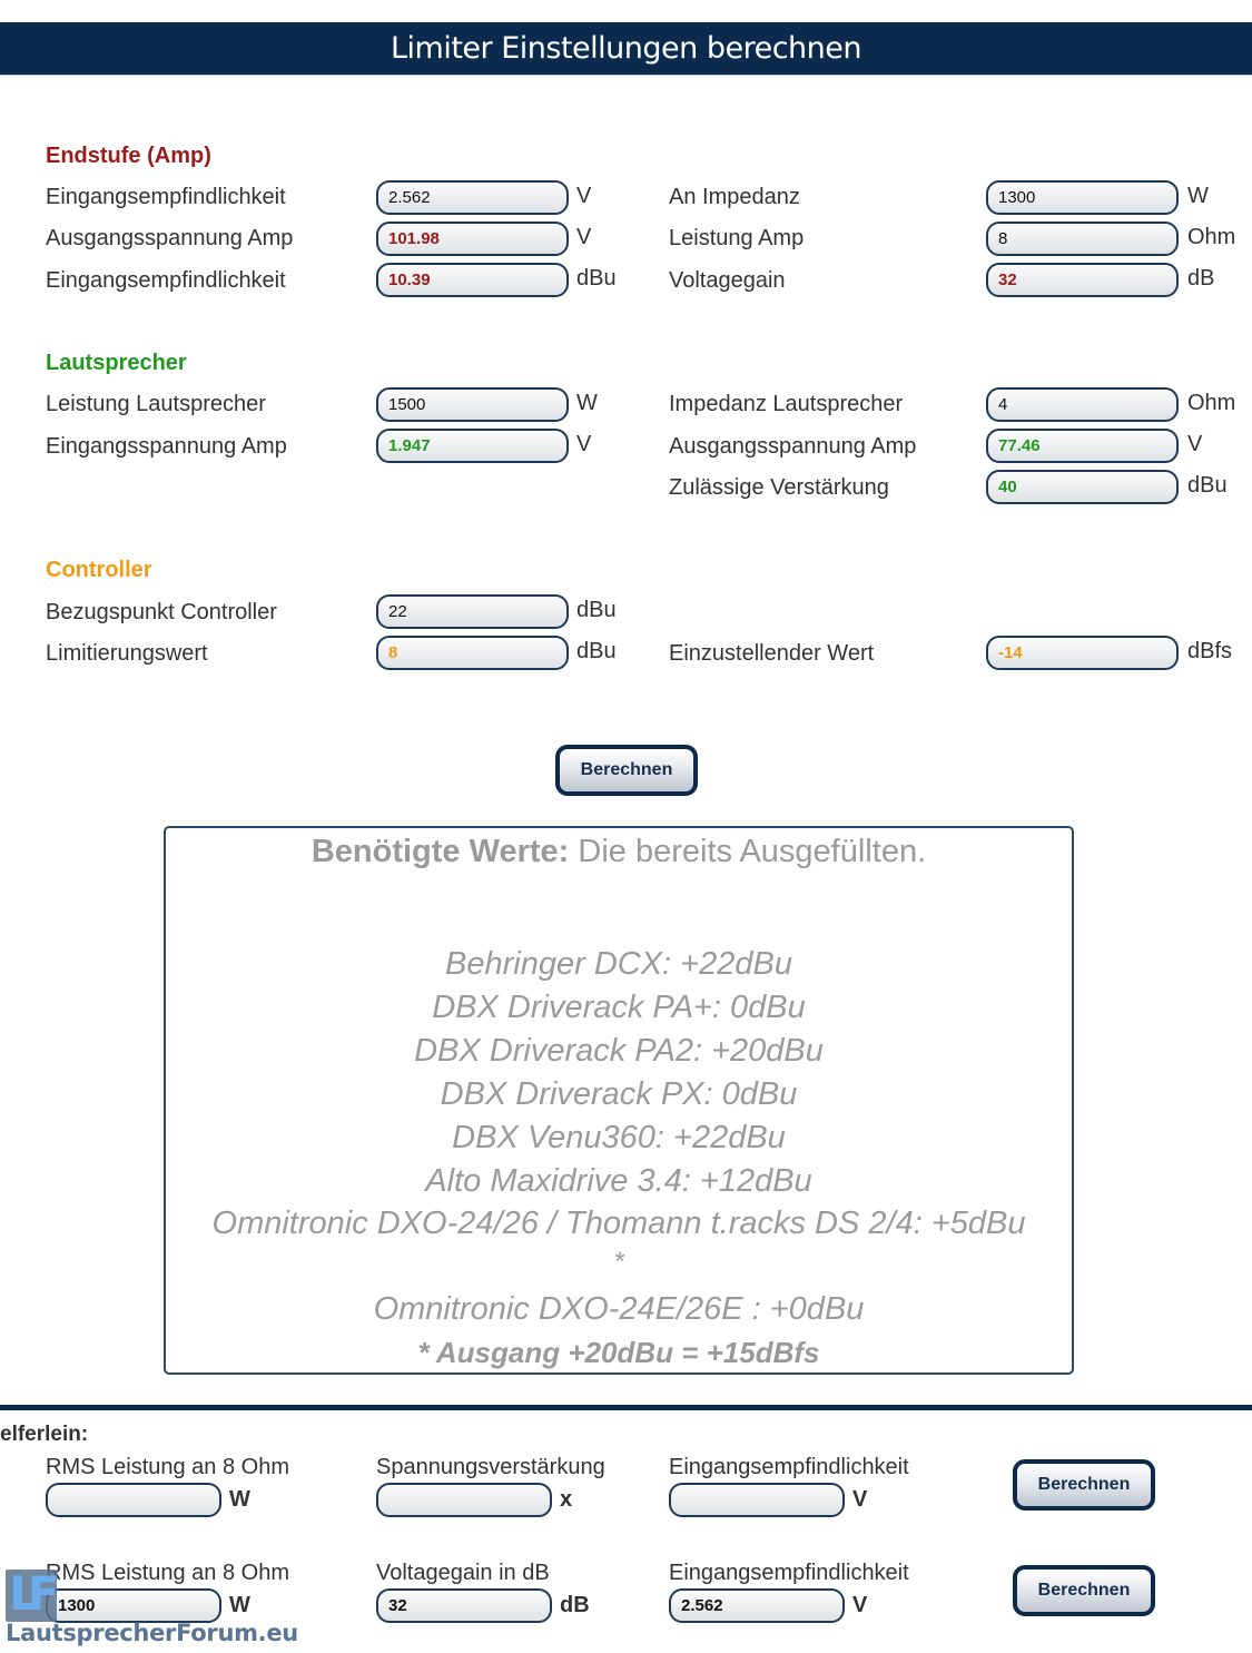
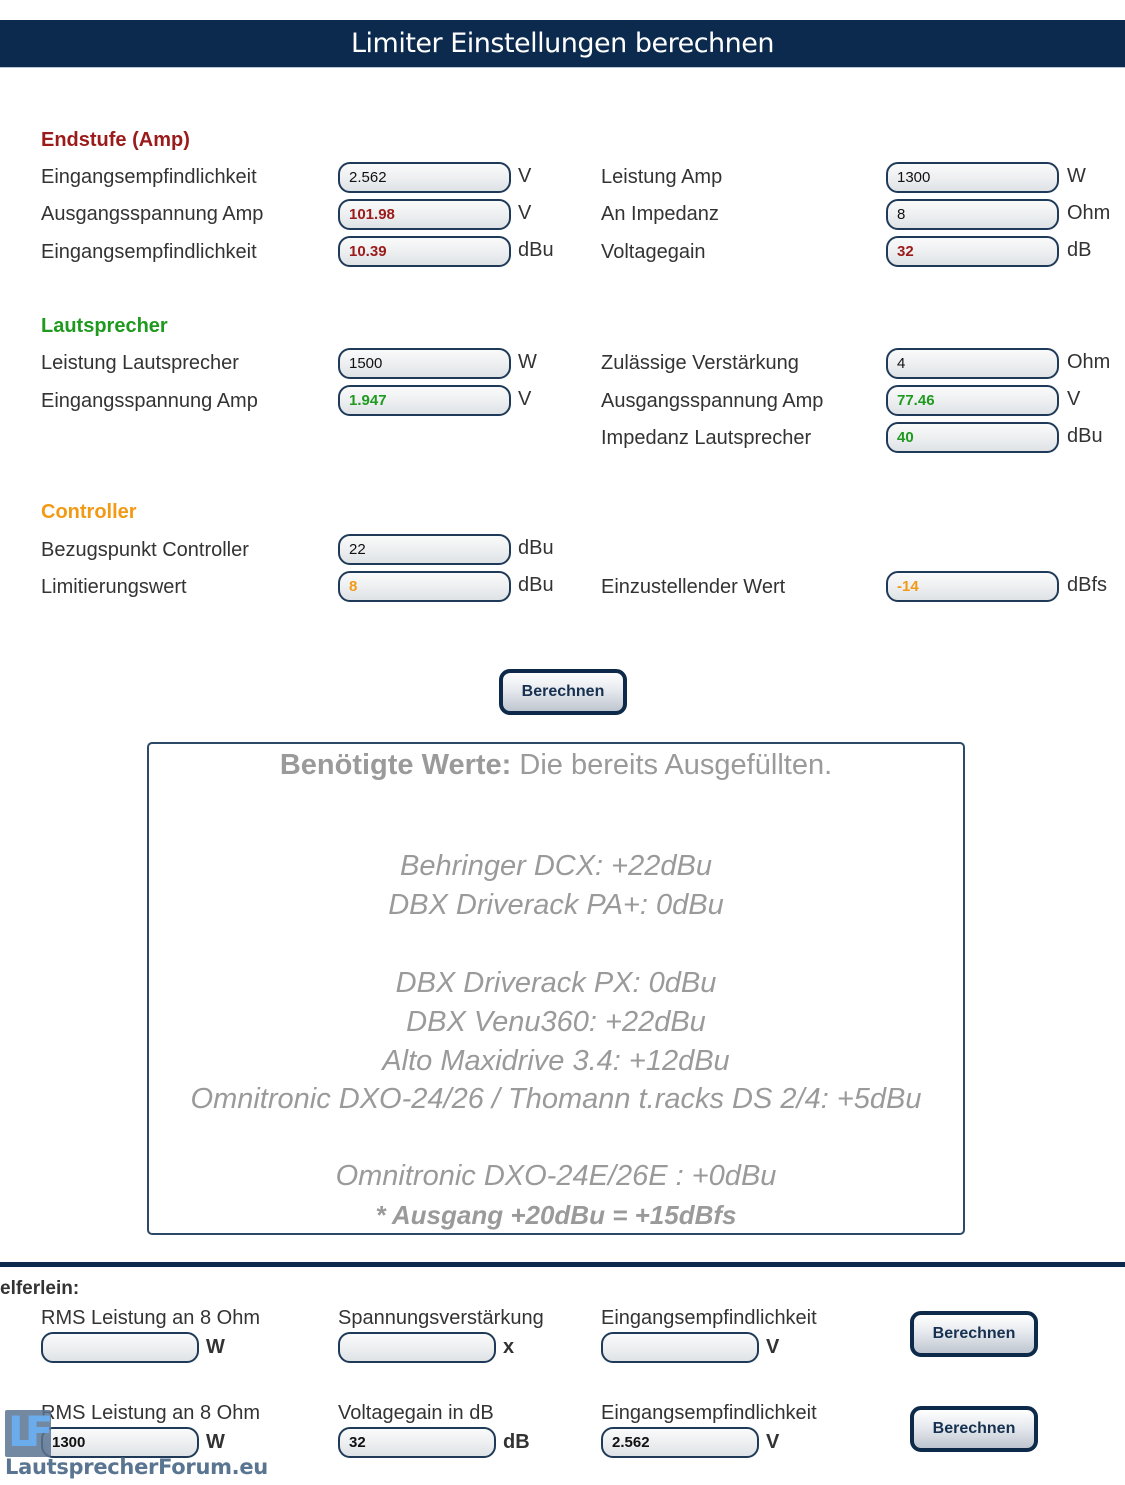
  Limiter Einstellungen berechnen
  Endstufe (Amp)
  Eingangsempfindlichkeit
  2.562
  V
  Ausgangsspannung Amp
  101.98
  V
  Eingangsempfindlichkeit
  10.39
  dBu
- An Impedanz
+ Leistung Amp
  1300
  W
- Leistung Amp
+ An Impedanz
  8
  Ohm
  Voltagegain
  32
  dB
  Lautsprecher
  Leistung Lautsprecher
  1500
  W
  Eingangsspannung Amp
  1.947
  V
- Impedanz Lautsprecher
+ Zulässige Verstärkung
  4
  Ohm
  Ausgangsspannung Amp
  77.46
  V
- Zulässige Verstärkung
+ Impedanz Lautsprecher
  40
  dBu
  Controller
  Bezugspunkt Controller
  22
  dBu
  Limitierungswert
  8
  dBu
  Einzustellender Wert
  -14
  dBfs
  Berechnen
  Benötigte Werte: Die bereits Ausgefüllten.
  Behringer DCX: +22dBu
  DBX Driverack PA+: 0dBu
- DBX Driverack PA2: +20dBu
  DBX Driverack PX: 0dBu
  DBX Venu360: +22dBu
  Alto Maxidrive 3.4: +12dBu
  Omnitronic DXO-24/26 / Thomann t.racks DS 2/4: +5dBu
- *
  Omnitronic DXO-24E/26E : +0dBu
  * Ausgang +20dBu = +15dBfs
  elferlein:
  RMS Leistung an 8 Ohm
  W
  Spannungsverstärkung
  x
  Eingangsempfindlichkeit
  V
  Berechnen
  RMS Leistung an 8 Ohm
  1300
  W
  Voltagegain in dB
  32
  dB
  Eingangsempfindlichkeit
  2.562
  V
  Berechnen
  LF
  LautsprecherForum.eu
